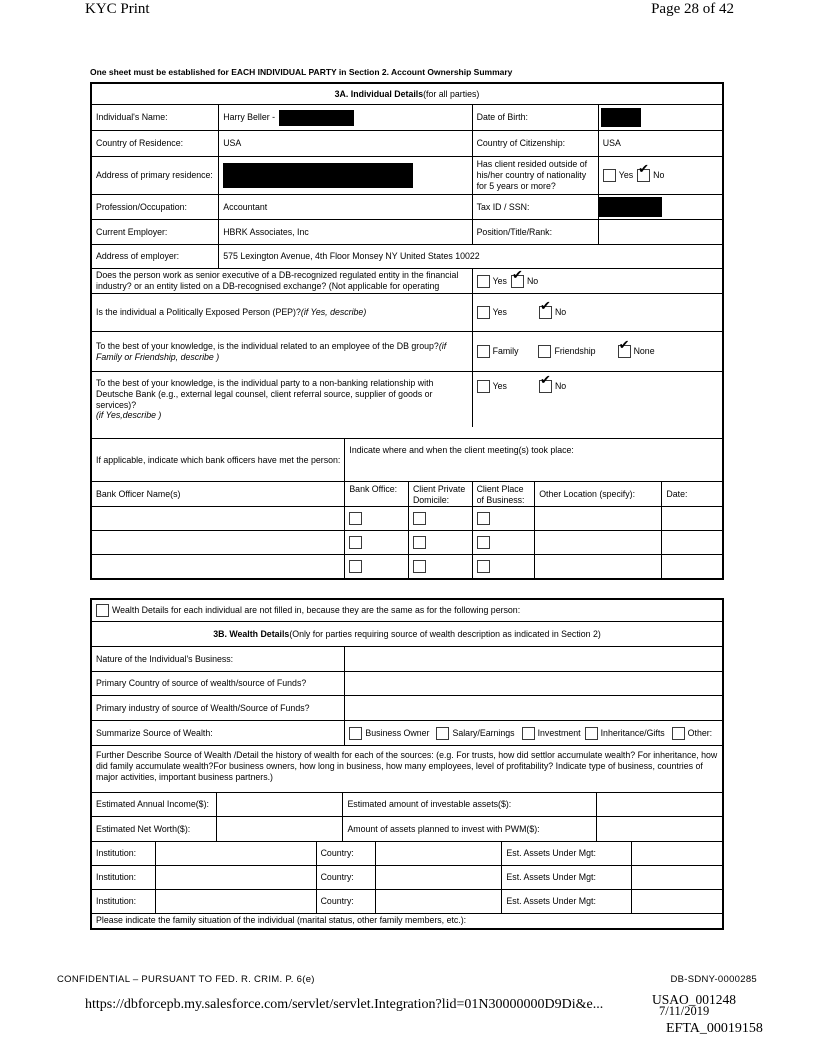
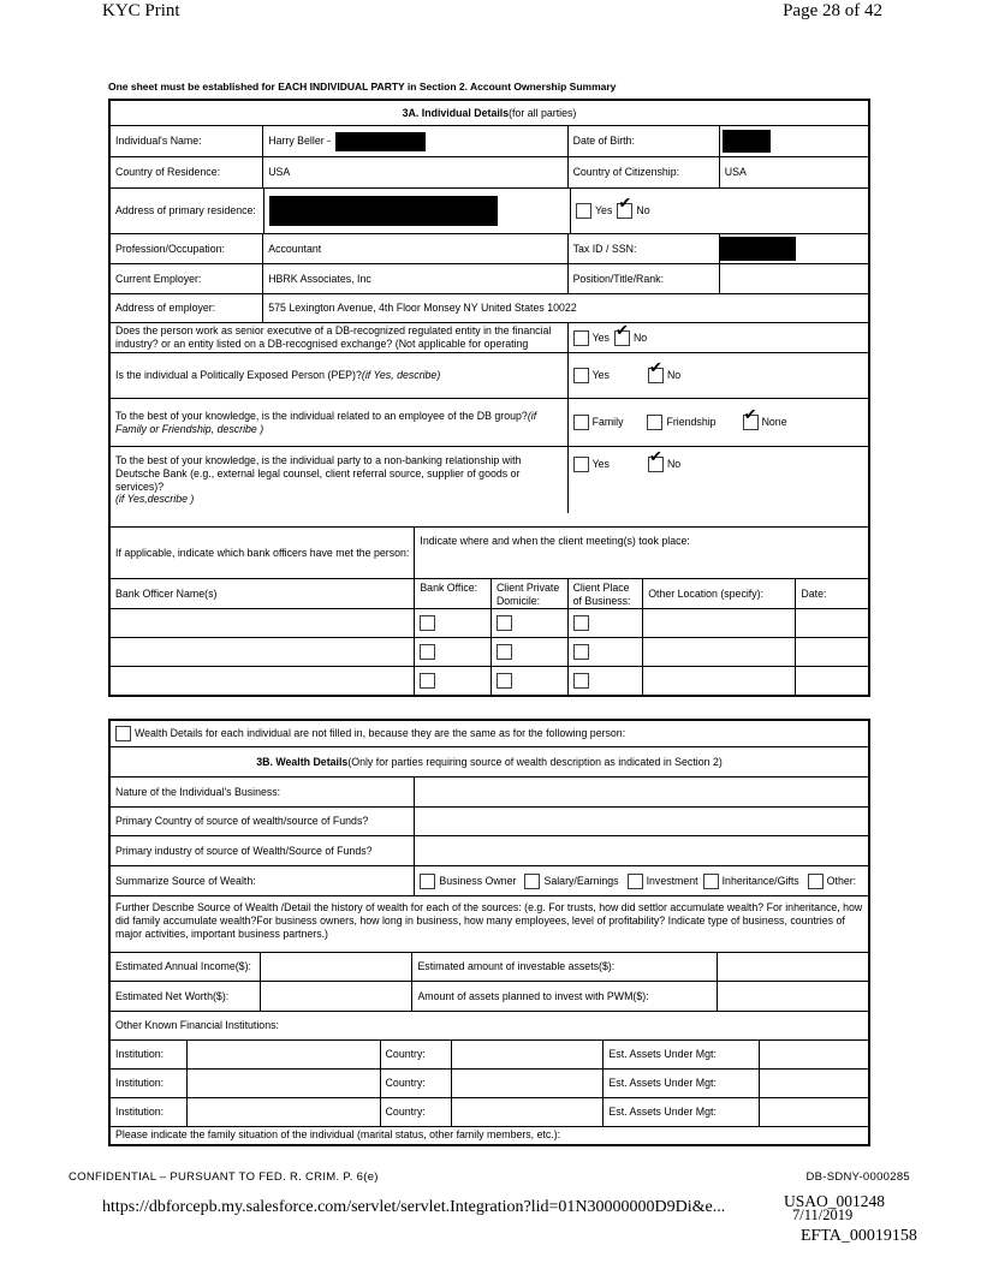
  KYC Print
  Page 28 of 42
  One sheet must be established for EACH INDIVIDUAL PARTY in Section 2. Account Ownership Summary
  3A. Individual Details
  (for all parties)
  Individual's Name:
  Harry Beller -
  Date of Birth:
  Country of Residence:
  USA
  Country of Citizenship:
  USA
  Address of primary residence:
- Has client resided outside of his/her country of nationality for 5 years or more?
  Yes
  ✔
  No
  Profession/Occupation:
  Accountant
  Tax ID / SSN:
  Current Employer:
  HBRK Associates, Inc
  Position/Title/Rank:
  Address of employer:
  575 Lexington Avenue, 4th Floor Monsey NY United States 10022
  Does the person work as senior executive of a DB-recognized regulated entity in the financial industry? or an entity listed on a DB-recognised exchange? (Not applicable for operating
  Yes
  ✔
  No
  Is the individual a Politically Exposed Person (PEP)?(if Yes, describe)
  Yes
  ✔
  No
  To the best of your knowledge, is the individual related to an employee of the DB group?(if Family or Friendship, describe )
  Family
  Friendship
  ✔
  None
  To the best of your knowledge, is the individual party to a non-banking relationship with Deutsche Bank (e.g., external legal counsel, client referral source, supplier of goods or services)?
  (if Yes,describe )
  Yes
  ✔
  No
  If applicable, indicate which bank officers have met the person:
  Indicate where and when the client meeting(s) took place:
  Bank Officer Name(s)
  Bank Office:
  Client Private Domicile:
  Client Place of Business:
  Other Location (specify):
  Date:
  Wealth Details for each individual are not filled in, because they are the same as for the following person:
  3B. Wealth Details
  (Only for parties requiring source of wealth description as indicated in Section 2)
  Nature of the Individual's Business:
  Primary Country of source of wealth/source of Funds?
  Primary industry of source of Wealth/Source of Funds?
  Summarize Source of Wealth:
  Business Owner
  Salary/Earnings
  Investment
  Inheritance/Gifts
  Other:
  Further Describe Source of Wealth /Detail the history of wealth for each of the sources: (e.g. For trusts, how did settlor accumulate wealth? For inheritance, how did family accumulate wealth?For business owners, how long in business, how many employees, level of profitability? Indicate type of business, countries of major activities, important business partners.)
  Estimated Annual Income($):
  Estimated amount of investable assets($):
  Estimated Net Worth($):
  Amount of assets planned to invest with PWM($):
+ Other Known Financial Institutions:
  Institution:
  Country:
  Est. Assets Under Mgt:
  Institution:
  Country:
  Est. Assets Under Mgt:
  Institution:
  Country:
  Est. Assets Under Mgt:
  Please indicate the family situation of the individual (marital status, other family members, etc.):
  CONFIDENTIAL – PURSUANT TO FED. R. CRIM. P. 6(e)
  DB-SDNY-0000285
  https://dbforcepb.my.salesforce.com/servlet/servlet.Integration?lid=01N30000000D9Di&e...
  USAO_001248
  7/11/2019
  EFTA_00019158
